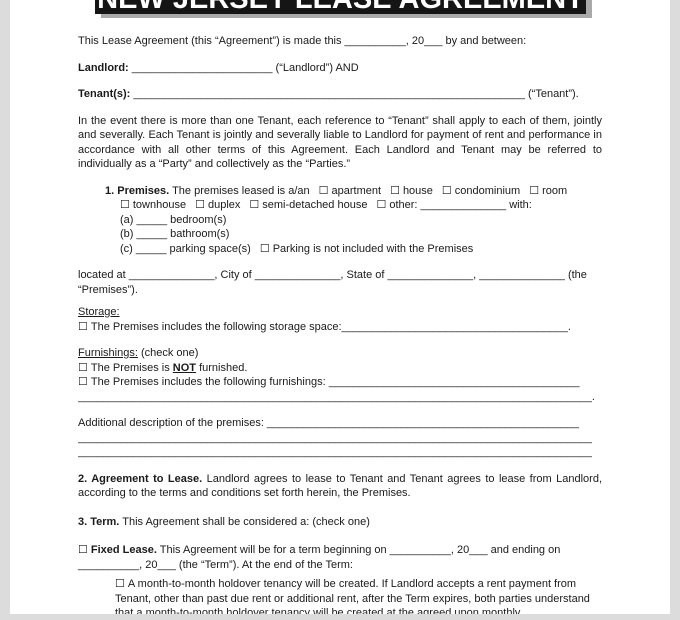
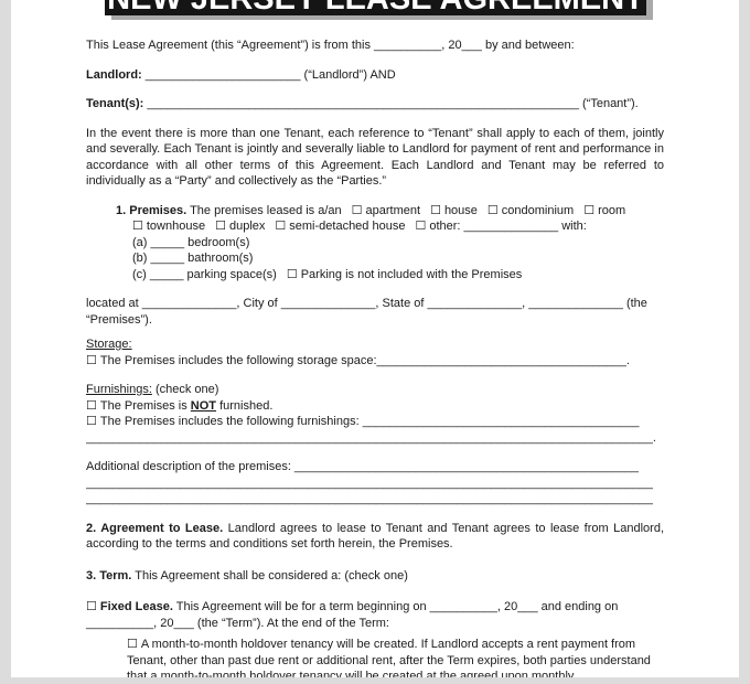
- This Lease Agreement (this “Agreement”) is made this __________, 20___ by and between:
+ This Lease Agreement (this “Agreement”) is from this __________, 20___ by and between:
  Landlord: _______________________ (“Landlord”) AND
  Tenant(s): ________________________________________________________________ (“Tenant”).
  In the event there is more than one Tenant, each reference to “Tenant” shall apply to each of them, jointly and severally. Each Tenant is jointly and severally liable to Landlord for payment of rent and performance in accordance with all other terms of this Agreement. Each Landlord and Tenant may be referred to individually as a “Party” and collectively as the “Parties.”
  1. Premises. The premises leased is a/an ☐ apartment ☐ house ☐ condominium ☐ room
  ☐ townhouse ☐ duplex ☐ semi-detached house ☐ other: ______________ with:
  (a) _____ bedroom(s)
  (b) _____ bathroom(s)
  (c) _____ parking space(s) ☐ Parking is not included with the Premises
  located at ______________, City of ______________, State of ______________, ______________ (the “Premises”).
  Storage:
  ☐ The Premises includes the following storage space:_____________________________________.
  Furnishings: (check one)
  ☐ The Premises is NOT furnished.
  ☐ The Premises includes the following furnishings: _________________________________________
  ____________________________________________________________________________________.
  Additional description of the premises: ___________________________________________________
  ____________________________________________________________________________________
  ____________________________________________________________________________________
  2. Agreement to Lease. Landlord agrees to lease to Tenant and Tenant agrees to lease from Landlord, according to the terms and conditions set forth herein, the Premises.
  3. Term. This Agreement shall be considered a: (check one)
  ☐ Fixed Lease. This Agreement will be for a term beginning on __________, 20___ and ending on __________, 20___ (the “Term”). At the end of the Term:
  ☐ A month-to-month holdover tenancy will be created. If Landlord accepts a rent payment from Tenant, other than past due rent or additional rent, after the Term expires, both parties understand that a month-to-month holdover tenancy will be created at the agreed upon monthly
